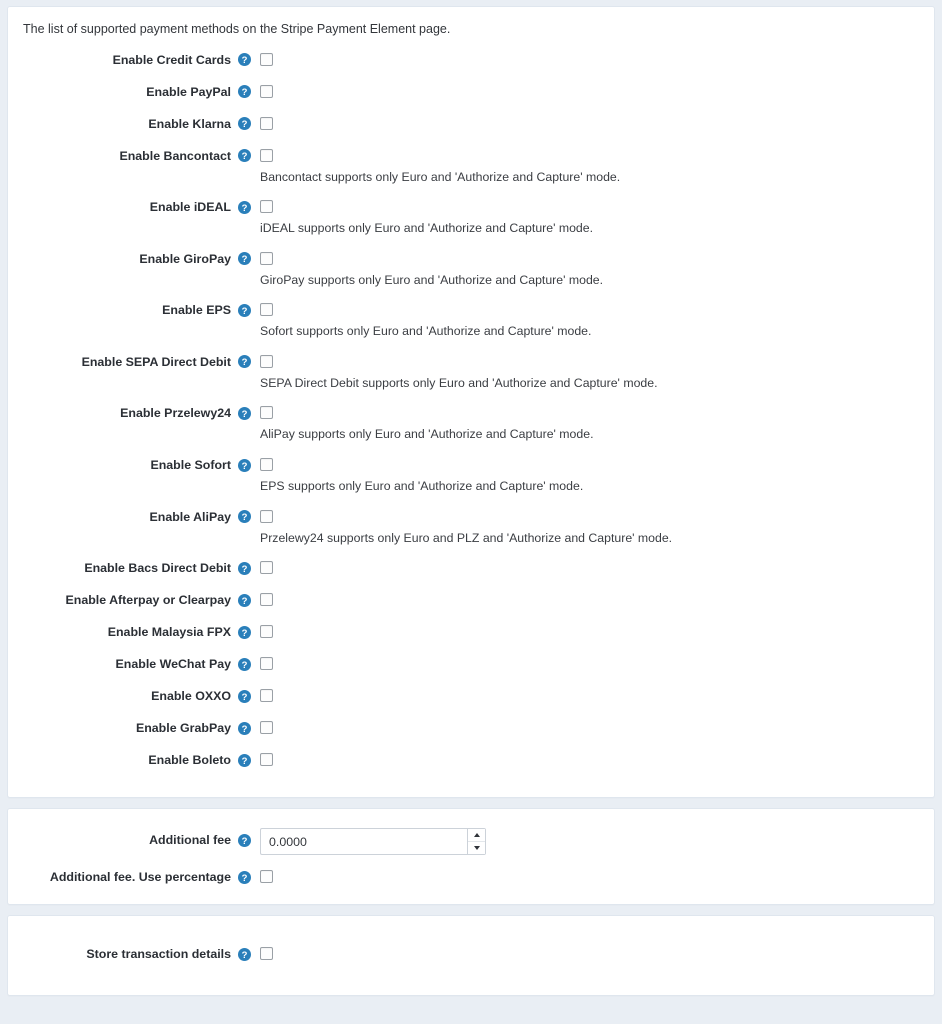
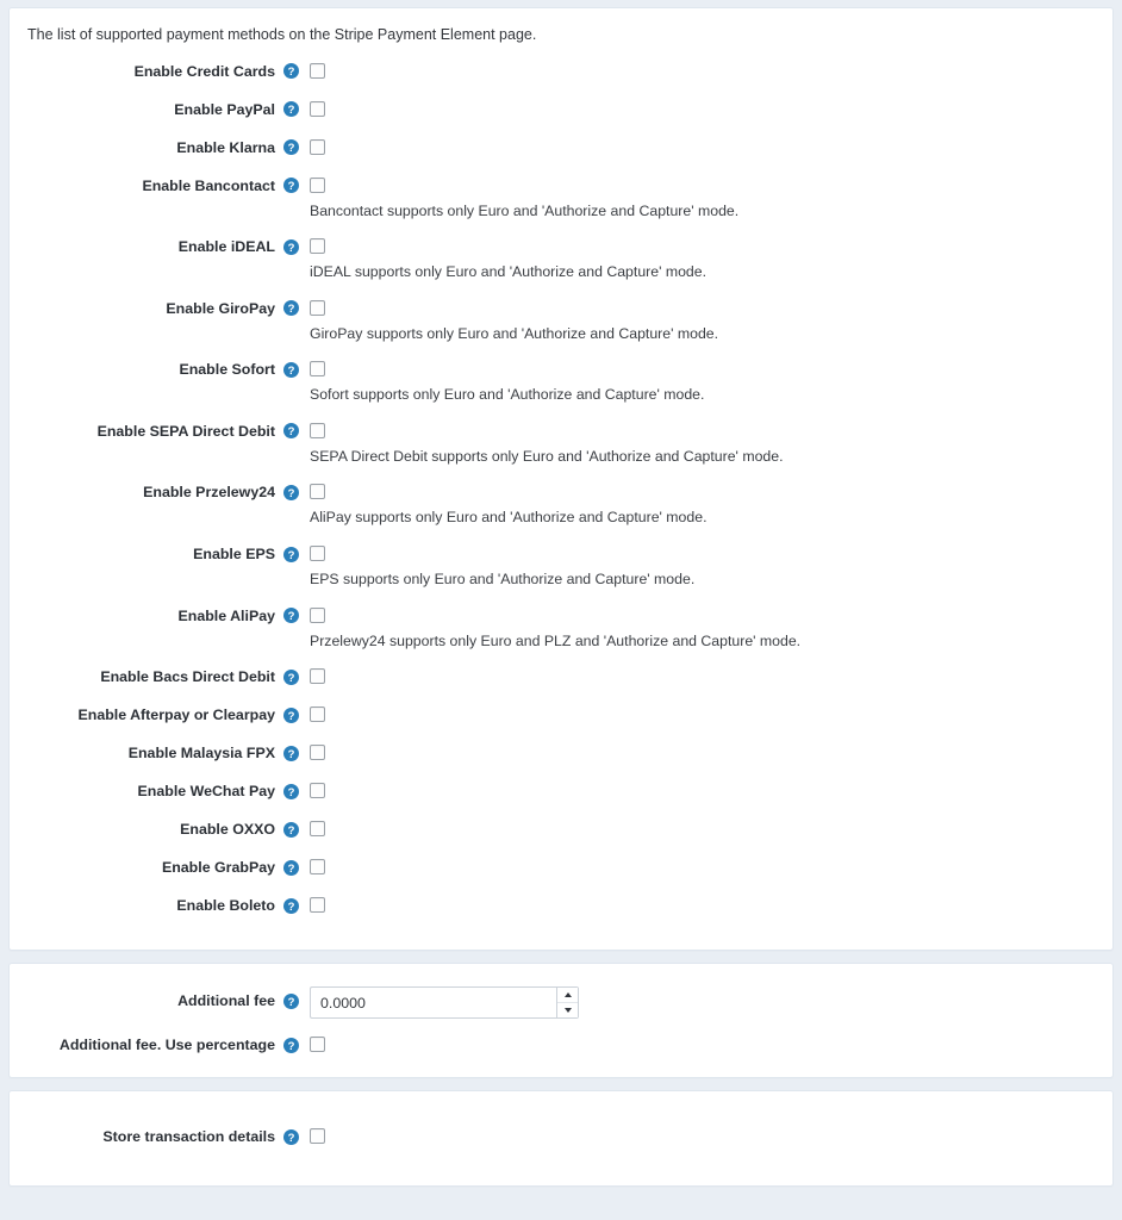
  The list of supported payment methods on the Stripe Payment Element page.
  Enable Credit Cards
  ?
  Enable PayPal
  ?
  Enable Klarna
  ?
  Enable Bancontact
  ?
  Bancontact supports only Euro and 'Authorize and Capture' mode.
  Enable iDEAL
  ?
  iDEAL supports only Euro and 'Authorize and Capture' mode.
  Enable GiroPay
  ?
  GiroPay supports only Euro and 'Authorize and Capture' mode.
- Enable EPS
+ Enable Sofort
  ?
  Sofort supports only Euro and 'Authorize and Capture' mode.
  Enable SEPA Direct Debit
  ?
  SEPA Direct Debit supports only Euro and 'Authorize and Capture' mode.
  Enable Przelewy24
  ?
  AliPay supports only Euro and 'Authorize and Capture' mode.
- Enable Sofort
+ Enable EPS
  ?
  EPS supports only Euro and 'Authorize and Capture' mode.
  Enable AliPay
  ?
  Przelewy24 supports only Euro and PLZ and 'Authorize and Capture' mode.
  Enable Bacs Direct Debit
  ?
  Enable Afterpay or Clearpay
  ?
  Enable Malaysia FPX
  ?
  Enable WeChat Pay
  ?
  Enable OXXO
  ?
  Enable GrabPay
  ?
  Enable Boleto
  ?
  Additional fee
  ?
  0.0000
  Additional fee. Use percentage
  ?
  Store transaction details
  ?
